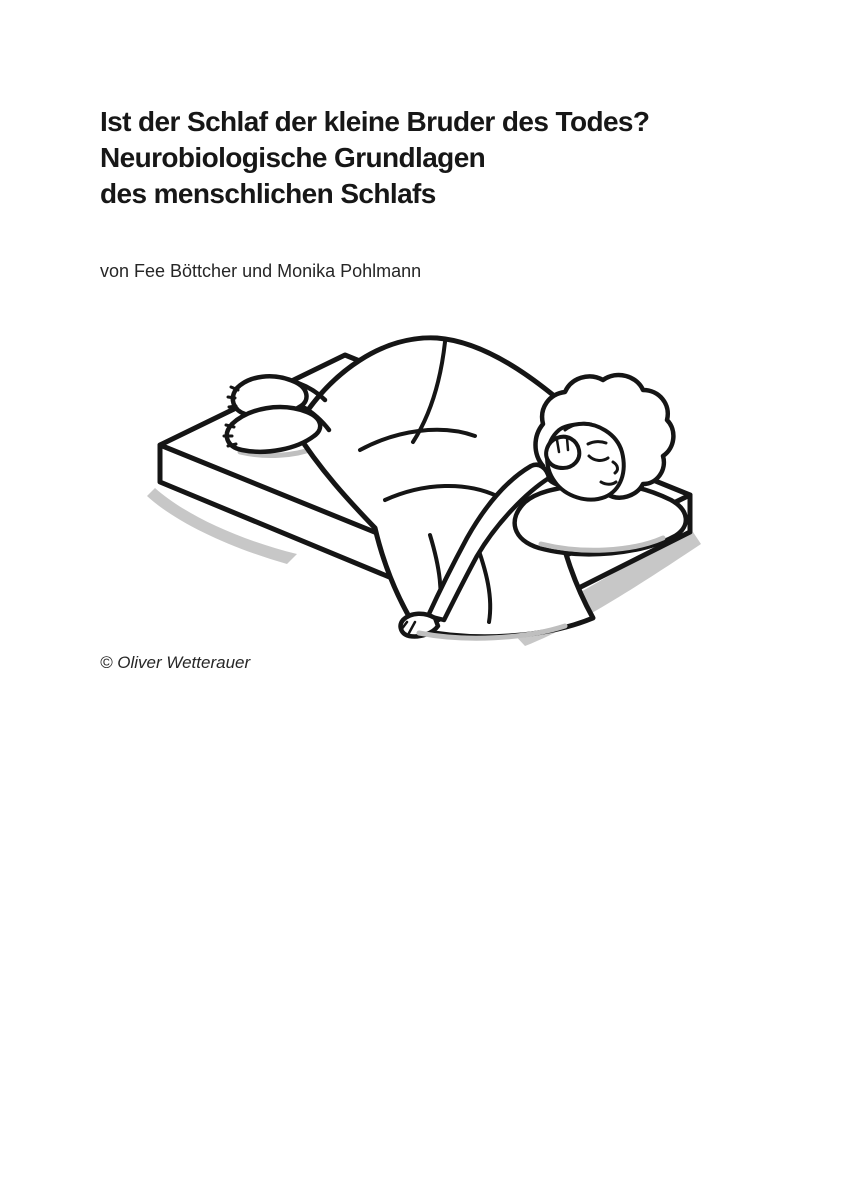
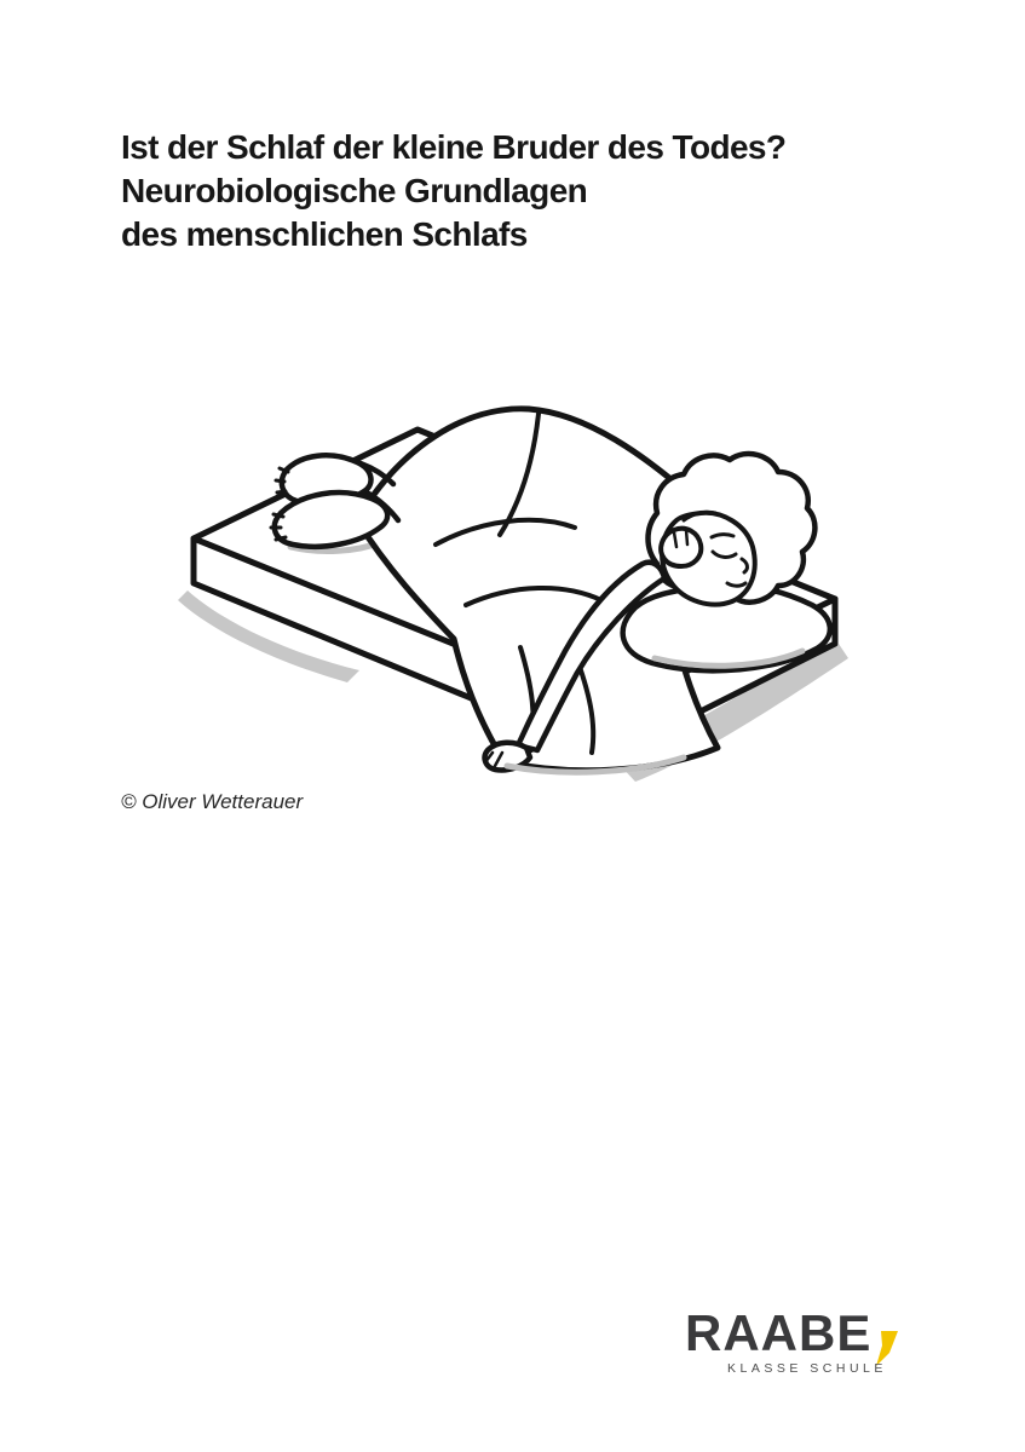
  Ist der Schlaf der kleine Bruder des Todes?
  Neurobiologische Grundlagen
  des menschlichen Schlafs
- von Fee Böttcher und Monika Pohlmann
  © Oliver Wetterauer
+ RAABE
+ KLASSE SCHULE
